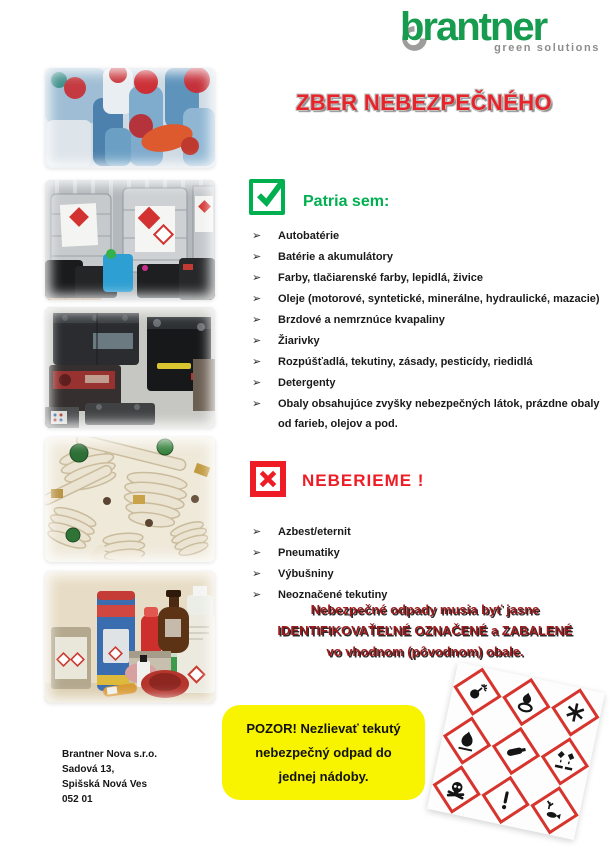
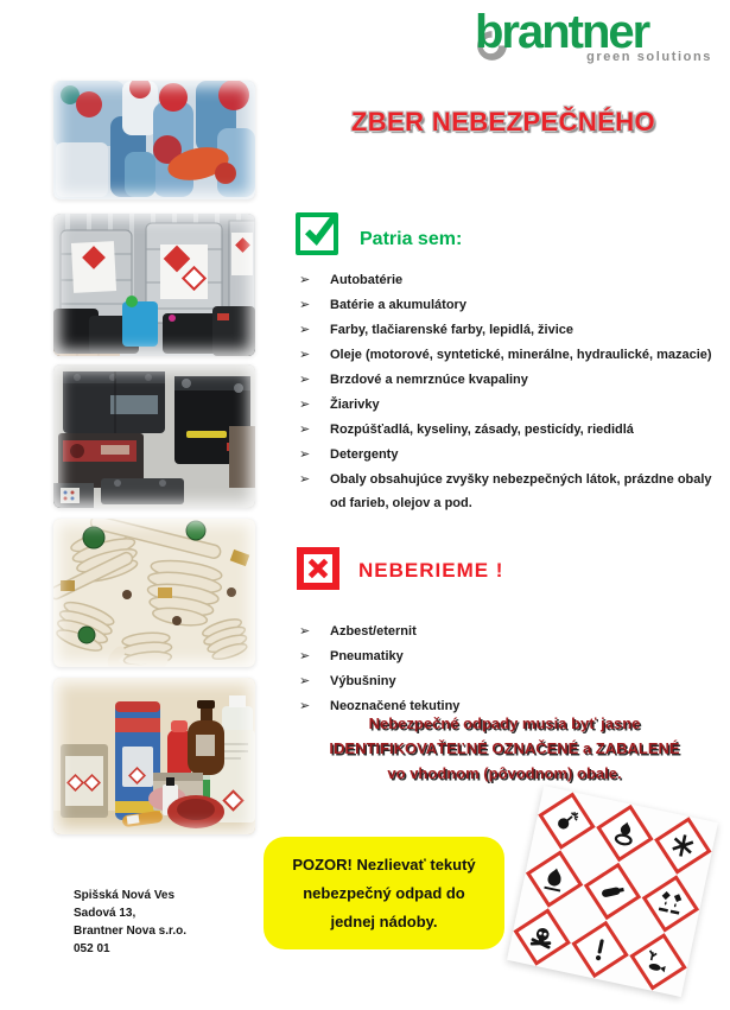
  brantner
  green solutions
  ZBER NEBEZPEČNÉHO
  Patria sem:
  ➢
  Autobatérie
  ➢
  Batérie a akumulátory
  ➢
  Farby, tlačiarenské farby, lepidlá, živice
  ➢
  Oleje (motorové, syntetické, minerálne, hydraulické, mazacie)
  ➢
  Brzdové a nemrznúce kvapaliny
  ➢
  Žiarivky
  ➢
- Rozpúšťadlá, tekutiny, zásady, pesticídy, riedidlá
+ Rozpúšťadlá, kyseliny, zásady, pesticídy, riedidlá
  ➢
  Detergenty
  ➢
  Obaly obsahujúce zvyšky nebezpečných látok, prázdne obaly od farieb, olejov a pod.
  NEBERIEME !
  ➢
  Azbest/eternit
  ➢
  Pneumatiky
  ➢
  Výbušniny
  ➢
  Neoznačené tekutiny
  Nebezpečné odpady musia byť jasne
  IDENTIFIKOVAŤEĽNÉ OZNAČENÉ a ZABALENÉ
  vo vhodnom (pôvodnom) obale.
  POZOR! Nezlievať tekutý
  nebezpečný odpad do
  jednej nádoby.
- Brantner Nova s.r.o.
+ Spišská Nová Ves
  Sadová 13,
- Spišská Nová Ves
+ Brantner Nova s.r.o.
  052 01
